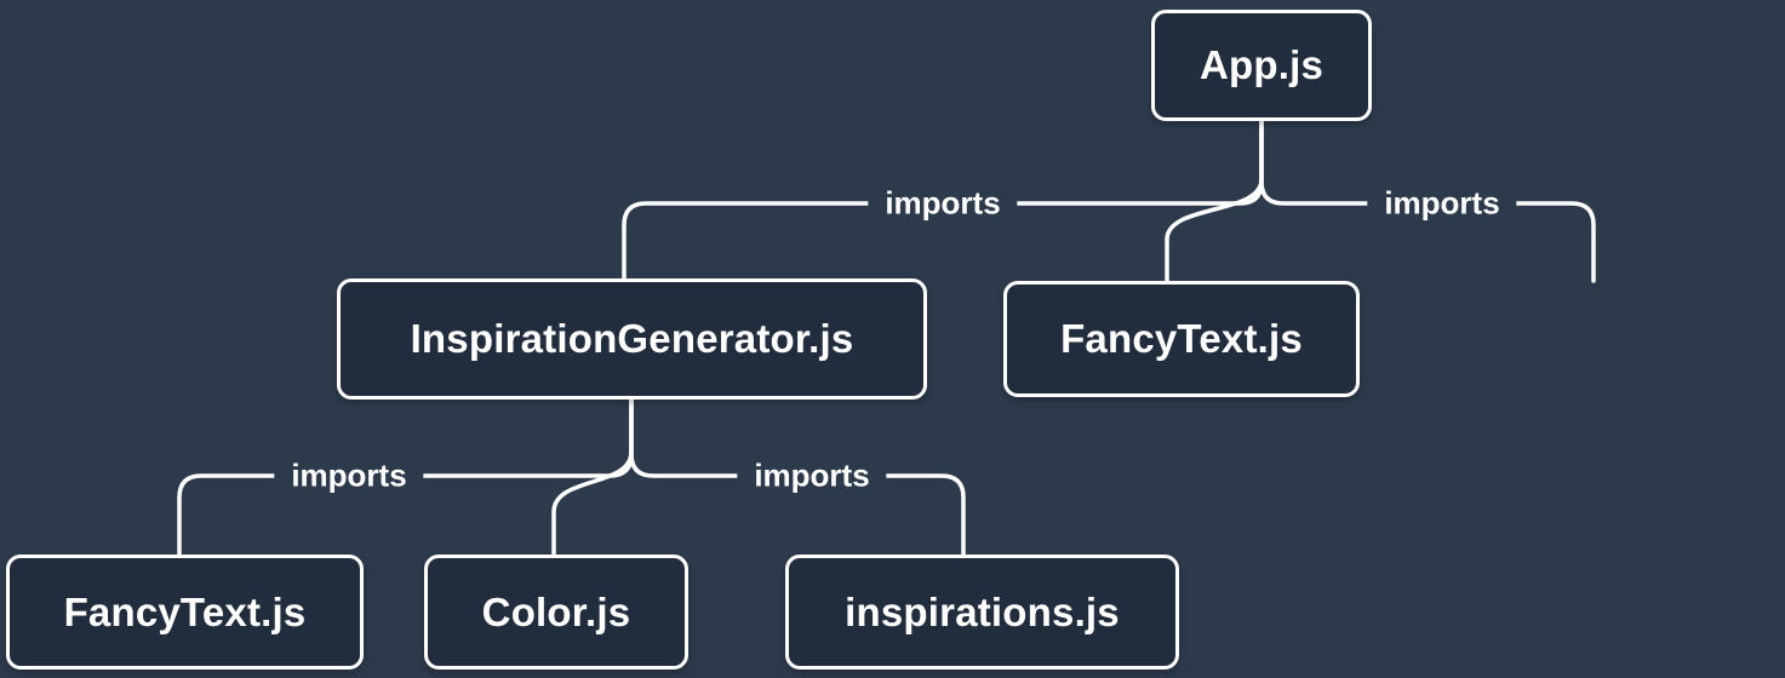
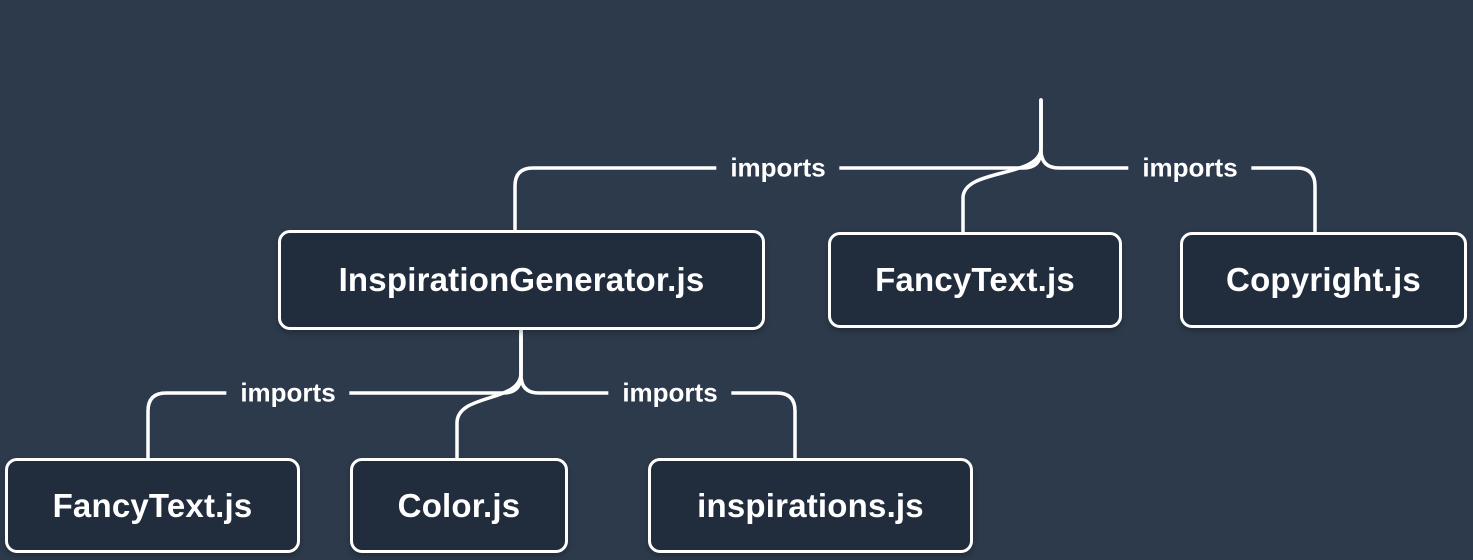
- App.js
  InspirationGenerator.js
  FancyText.js
+ Copyright.js
  FancyText.js
  Color.js
  inspirations.js
  imports
  imports
  imports
  imports
